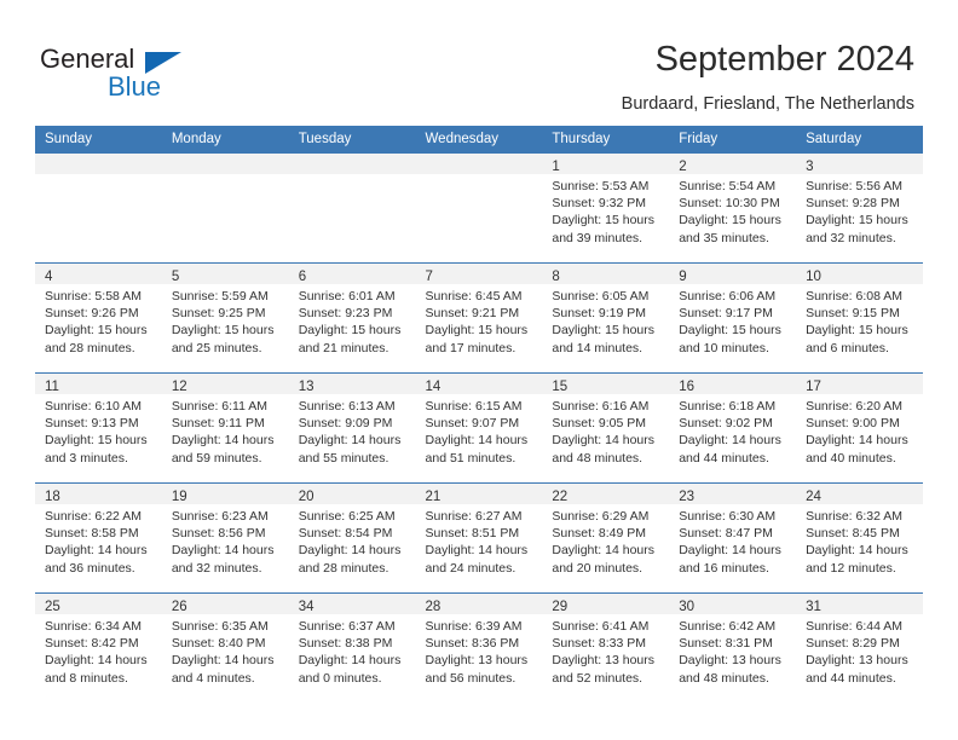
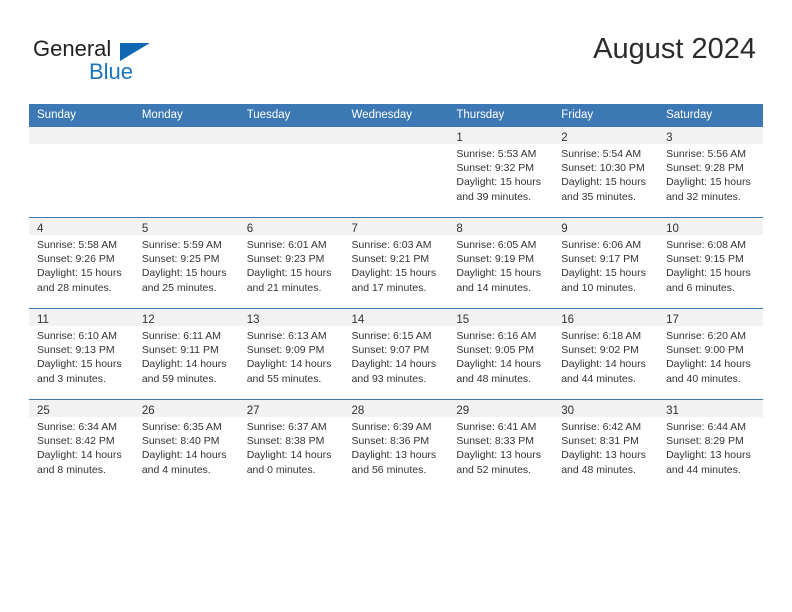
  General
  Blue
- September 2024
+ August 2024
- Burdaard, Friesland, The Netherlands
  Sunday	Monday	Tuesday	Wednesday	Thursday	Friday	Saturday
  				1Sunrise: 5:53 AMSunset: 9:32 PMDaylight: 15 hoursand 39 minutes.	2Sunrise: 5:54 AMSunset: 10:30 PMDaylight: 15 hoursand 35 minutes.	3Sunrise: 5:56 AMSunset: 9:28 PMDaylight: 15 hoursand 32 minutes.
- 4Sunrise: 5:58 AMSunset: 9:26 PMDaylight: 15 hoursand 28 minutes.	5Sunrise: 5:59 AMSunset: 9:25 PMDaylight: 15 hoursand 25 minutes.	6Sunrise: 6:01 AMSunset: 9:23 PMDaylight: 15 hoursand 21 minutes.	7Sunrise: 6:45 AMSunset: 9:21 PMDaylight: 15 hoursand 17 minutes.	8Sunrise: 6:05 AMSunset: 9:19 PMDaylight: 15 hoursand 14 minutes.	9Sunrise: 6:06 AMSunset: 9:17 PMDaylight: 15 hoursand 10 minutes.	10Sunrise: 6:08 AMSunset: 9:15 PMDaylight: 15 hoursand 6 minutes.
+ 4Sunrise: 5:58 AMSunset: 9:26 PMDaylight: 15 hoursand 28 minutes.	5Sunrise: 5:59 AMSunset: 9:25 PMDaylight: 15 hoursand 25 minutes.	6Sunrise: 6:01 AMSunset: 9:23 PMDaylight: 15 hoursand 21 minutes.	7Sunrise: 6:03 AMSunset: 9:21 PMDaylight: 15 hoursand 17 minutes.	8Sunrise: 6:05 AMSunset: 9:19 PMDaylight: 15 hoursand 14 minutes.	9Sunrise: 6:06 AMSunset: 9:17 PMDaylight: 15 hoursand 10 minutes.	10Sunrise: 6:08 AMSunset: 9:15 PMDaylight: 15 hoursand 6 minutes.
- 11Sunrise: 6:10 AMSunset: 9:13 PMDaylight: 15 hoursand 3 minutes.	12Sunrise: 6:11 AMSunset: 9:11 PMDaylight: 14 hoursand 59 minutes.	13Sunrise: 6:13 AMSunset: 9:09 PMDaylight: 14 hoursand 55 minutes.	14Sunrise: 6:15 AMSunset: 9:07 PMDaylight: 14 hoursand 51 minutes.	15Sunrise: 6:16 AMSunset: 9:05 PMDaylight: 14 hoursand 48 minutes.	16Sunrise: 6:18 AMSunset: 9:02 PMDaylight: 14 hoursand 44 minutes.	17Sunrise: 6:20 AMSunset: 9:00 PMDaylight: 14 hoursand 40 minutes.
+ 11Sunrise: 6:10 AMSunset: 9:13 PMDaylight: 15 hoursand 3 minutes.	12Sunrise: 6:11 AMSunset: 9:11 PMDaylight: 14 hoursand 59 minutes.	13Sunrise: 6:13 AMSunset: 9:09 PMDaylight: 14 hoursand 55 minutes.	14Sunrise: 6:15 AMSunset: 9:07 PMDaylight: 14 hoursand 93 minutes.	15Sunrise: 6:16 AMSunset: 9:05 PMDaylight: 14 hoursand 48 minutes.	16Sunrise: 6:18 AMSunset: 9:02 PMDaylight: 14 hoursand 44 minutes.	17Sunrise: 6:20 AMSunset: 9:00 PMDaylight: 14 hoursand 40 minutes.
- 18Sunrise: 6:22 AMSunset: 8:58 PMDaylight: 14 hoursand 36 minutes.	19Sunrise: 6:23 AMSunset: 8:56 PMDaylight: 14 hoursand 32 minutes.	20Sunrise: 6:25 AMSunset: 8:54 PMDaylight: 14 hoursand 28 minutes.	21Sunrise: 6:27 AMSunset: 8:51 PMDaylight: 14 hoursand 24 minutes.	22Sunrise: 6:29 AMSunset: 8:49 PMDaylight: 14 hoursand 20 minutes.	23Sunrise: 6:30 AMSunset: 8:47 PMDaylight: 14 hoursand 16 minutes.	24Sunrise: 6:32 AMSunset: 8:45 PMDaylight: 14 hoursand 12 minutes.
- 25Sunrise: 6:34 AMSunset: 8:42 PMDaylight: 14 hoursand 8 minutes.	26Sunrise: 6:35 AMSunset: 8:40 PMDaylight: 14 hoursand 4 minutes.	34Sunrise: 6:37 AMSunset: 8:38 PMDaylight: 14 hoursand 0 minutes.	28Sunrise: 6:39 AMSunset: 8:36 PMDaylight: 13 hoursand 56 minutes.	29Sunrise: 6:41 AMSunset: 8:33 PMDaylight: 13 hoursand 52 minutes.	30Sunrise: 6:42 AMSunset: 8:31 PMDaylight: 13 hoursand 48 minutes.	31Sunrise: 6:44 AMSunset: 8:29 PMDaylight: 13 hoursand 44 minutes.
+ 25Sunrise: 6:34 AMSunset: 8:42 PMDaylight: 14 hoursand 8 minutes.	26Sunrise: 6:35 AMSunset: 8:40 PMDaylight: 14 hoursand 4 minutes.	27Sunrise: 6:37 AMSunset: 8:38 PMDaylight: 14 hoursand 0 minutes.	28Sunrise: 6:39 AMSunset: 8:36 PMDaylight: 13 hoursand 56 minutes.	29Sunrise: 6:41 AMSunset: 8:33 PMDaylight: 13 hoursand 52 minutes.	30Sunrise: 6:42 AMSunset: 8:31 PMDaylight: 13 hoursand 48 minutes.	31Sunrise: 6:44 AMSunset: 8:29 PMDaylight: 13 hoursand 44 minutes.
